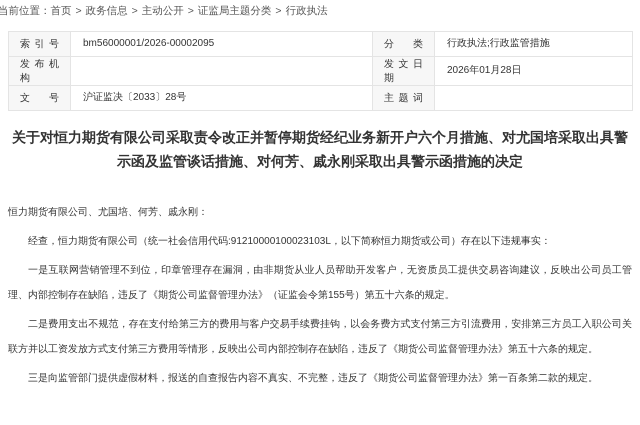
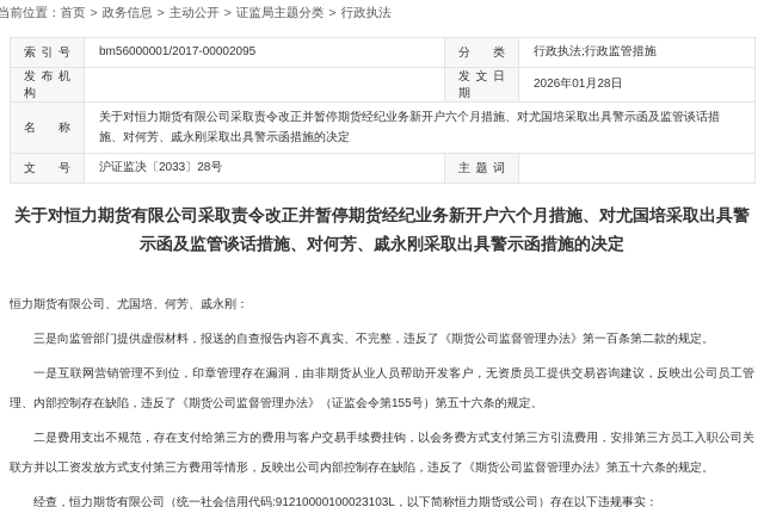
  当前位置：首页 > 政务信息 > 主动公开 > 证监局主题分类 > 行政执法
- 索引号	bm56000001/2026-00002095	分类	行政执法;行政监管措施
+ 索引号	bm56000001/2017-00002095	分类	行政执法;行政监管措施
  发布机构		发文日期	2026年01月28日
+ 名称	关于对恒力期货有限公司采取责令改正并暂停期货经纪业务新开户六个月措施、对尤国培采取出具警示函及监管谈话措施、对何芳、戚永刚采取出具警示函措施的决定
  文号	沪证监决〔2033〕28号	主题词
  关于对恒力期货有限公司采取责令改正并暂停期货经纪业务新开户六个月措施、对尤国培采取出具警示函及监管谈话措施、对何芳、戚永刚采取出具警示函措施的决定
  恒力期货有限公司、尤国培、何芳、戚永刚：
- 经查，恒力期货有限公司（统一社会信用代码:91210000100023103L，以下简称恒力期货或公司）存在以下违规事实：
+ 三是向监管部门提供虚假材料，报送的自查报告内容不真实、不完整，违反了《期货公司监督管理办法》第一百条第二款的规定。
  一是互联网营销管理不到位，印章管理存在漏洞，由非期货从业人员帮助开发客户，无资质员工提供交易咨询建议，反映出公司员工管理、内部控制存在缺陷，违反了《期货公司监督管理办法》（证监会令第155号）第五十六条的规定。
  二是费用支出不规范，存在支付给第三方的费用与客户交易手续费挂钩，以会务费方式支付第三方引流费用，安排第三方员工入职公司关联方并以工资发放方式支付第三方费用等情形，反映出公司内部控制存在缺陷，违反了《期货公司监督管理办法》第五十六条的规定。
- 三是向监管部门提供虚假材料，报送的自查报告内容不真实、不完整，违反了《期货公司监督管理办法》第一百条第二款的规定。
+ 经查，恒力期货有限公司（统一社会信用代码:91210000100023103L，以下简称恒力期货或公司）存在以下违规事实：
